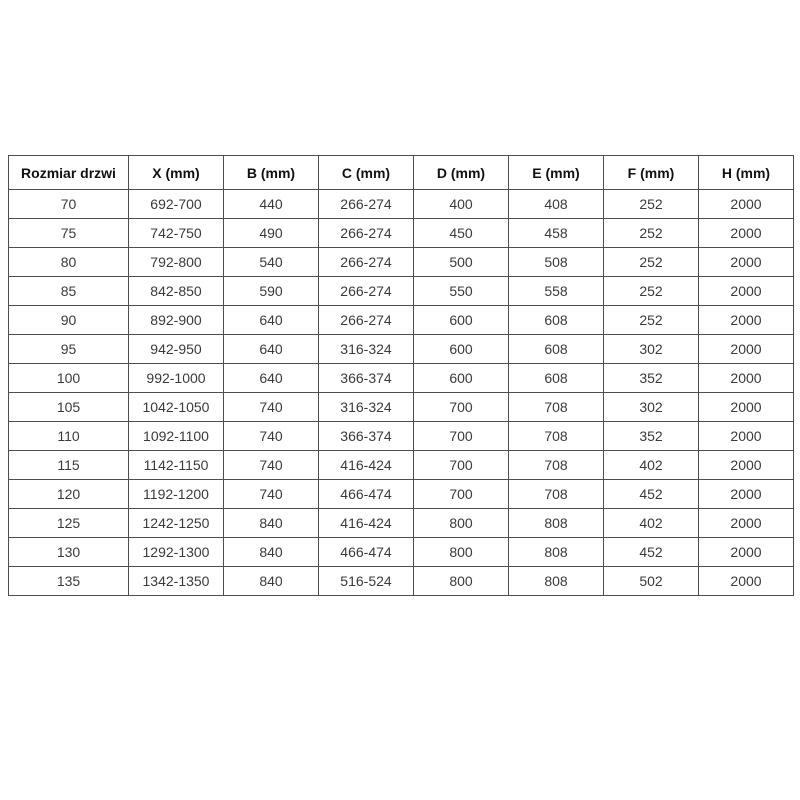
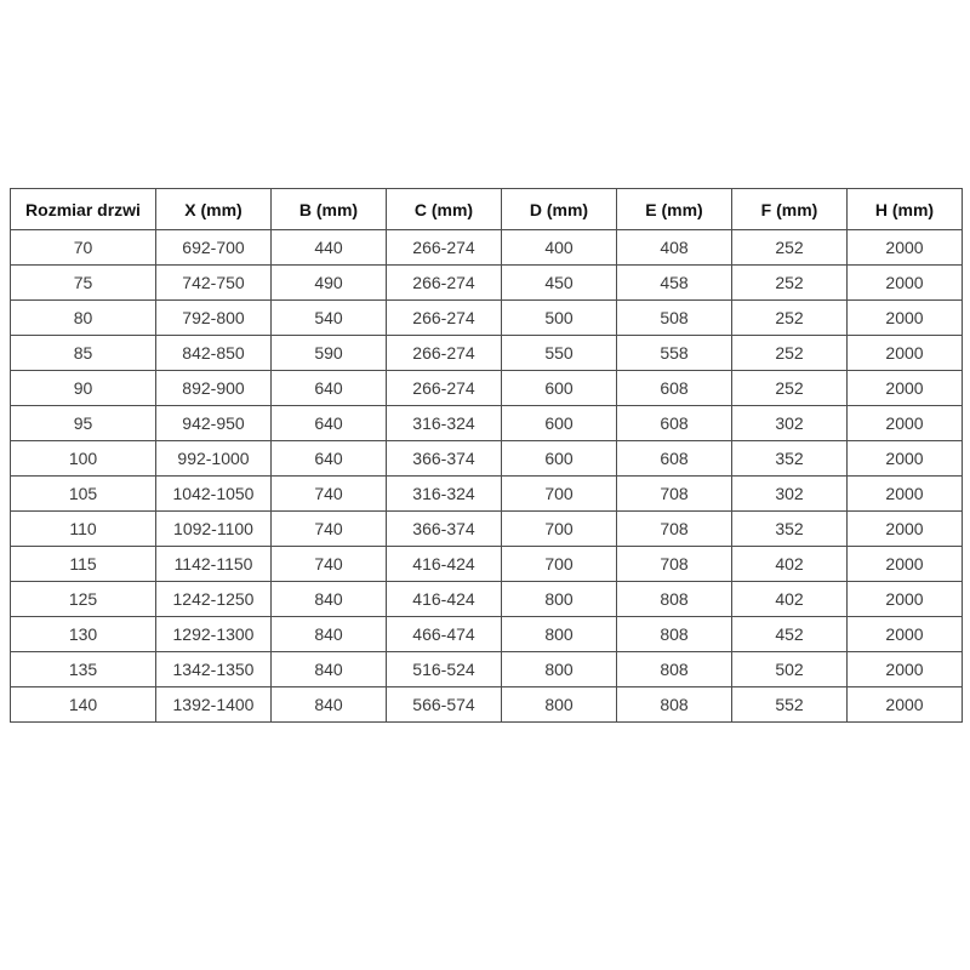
  Rozmiar drzwi	X (mm)	B (mm)	C (mm)	D (mm)	E (mm)	F (mm)	H (mm)
  70	692-700	440	266-274	400	408	252	2000
  75	742-750	490	266-274	450	458	252	2000
  80	792-800	540	266-274	500	508	252	2000
  85	842-850	590	266-274	550	558	252	2000
  90	892-900	640	266-274	600	608	252	2000
  95	942-950	640	316-324	600	608	302	2000
  100	992-1000	640	366-374	600	608	352	2000
  105	1042-1050	740	316-324	700	708	302	2000
  110	1092-1100	740	366-374	700	708	352	2000
  115	1142-1150	740	416-424	700	708	402	2000
- 120	1192-1200	740	466-474	700	708	452	2000
  125	1242-1250	840	416-424	800	808	402	2000
  130	1292-1300	840	466-474	800	808	452	2000
  135	1342-1350	840	516-524	800	808	502	2000
+ 140	1392-1400	840	566-574	800	808	552	2000
